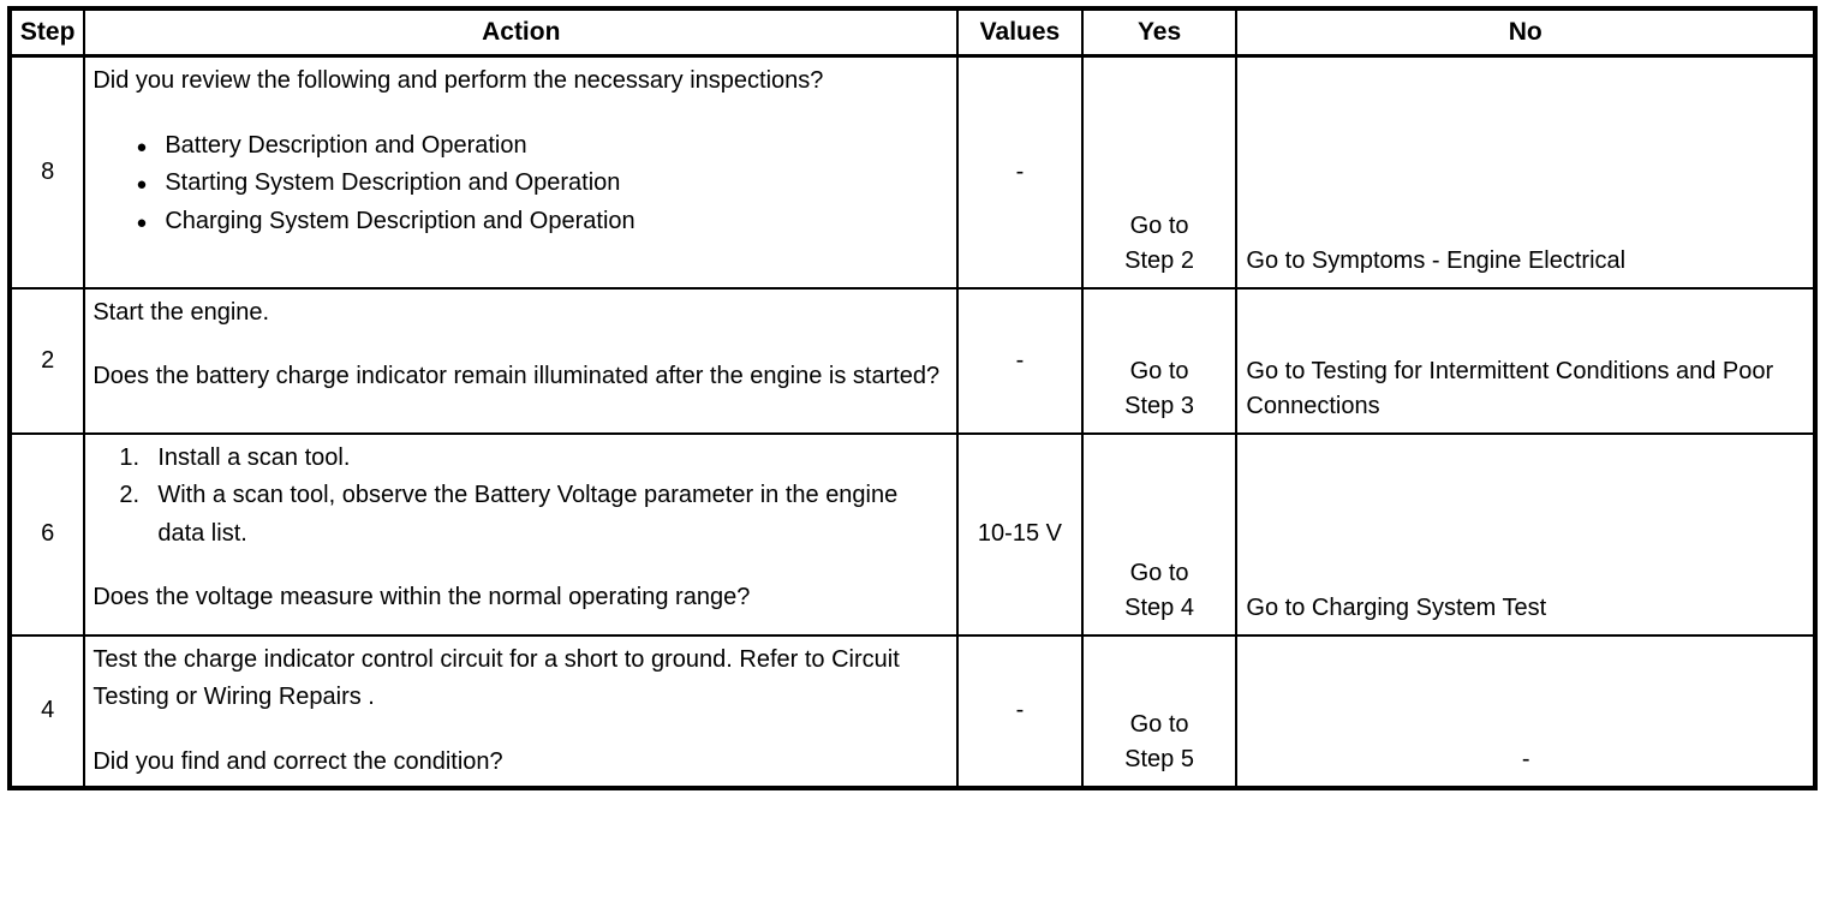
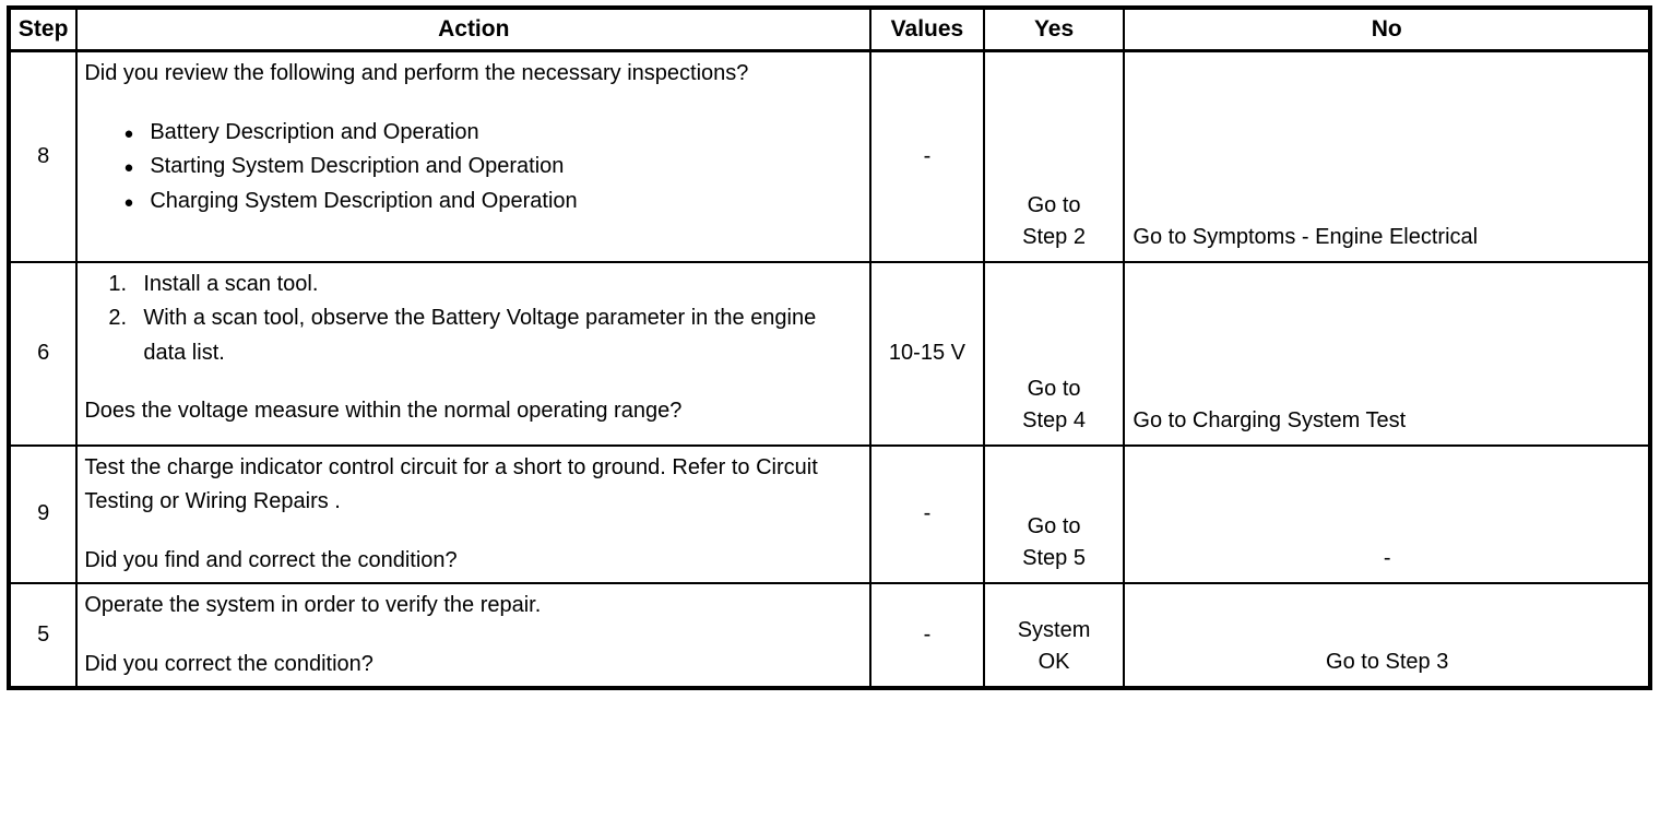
  Step	Action	Values	Yes	No
  8	Did you review the following and perform the necessary inspections? ● Battery Description and Operation ● Starting System Description and Operation ● Charging System Description and Operation	-	Go to Step 2	Go to Symptoms - Engine Electrical
- 2	Start the engine. Does the battery charge indicator remain illuminated after the engine is started?	-	Go to Step 3	Go to Testing for Intermittent Conditions and Poor Connections
  6	1. Install a scan tool. 2. With a scan tool, observe the Battery Voltage parameter in the engine data list. Does the voltage measure within the normal operating range?	10-15 V	Go to Step 4	Go to Charging System Test
- 4	Test the charge indicator control circuit for a short to ground. Refer to Circuit Testing or Wiring Repairs . Did you find and correct the condition?	-	Go to Step 5	-
+ 9	Test the charge indicator control circuit for a short to ground. Refer to Circuit Testing or Wiring Repairs . Did you find and correct the condition?	-	Go to Step 5	-
+ 5	Operate the system in order to verify the repair. Did you correct the condition?	-	System OK	Go to Step 3
